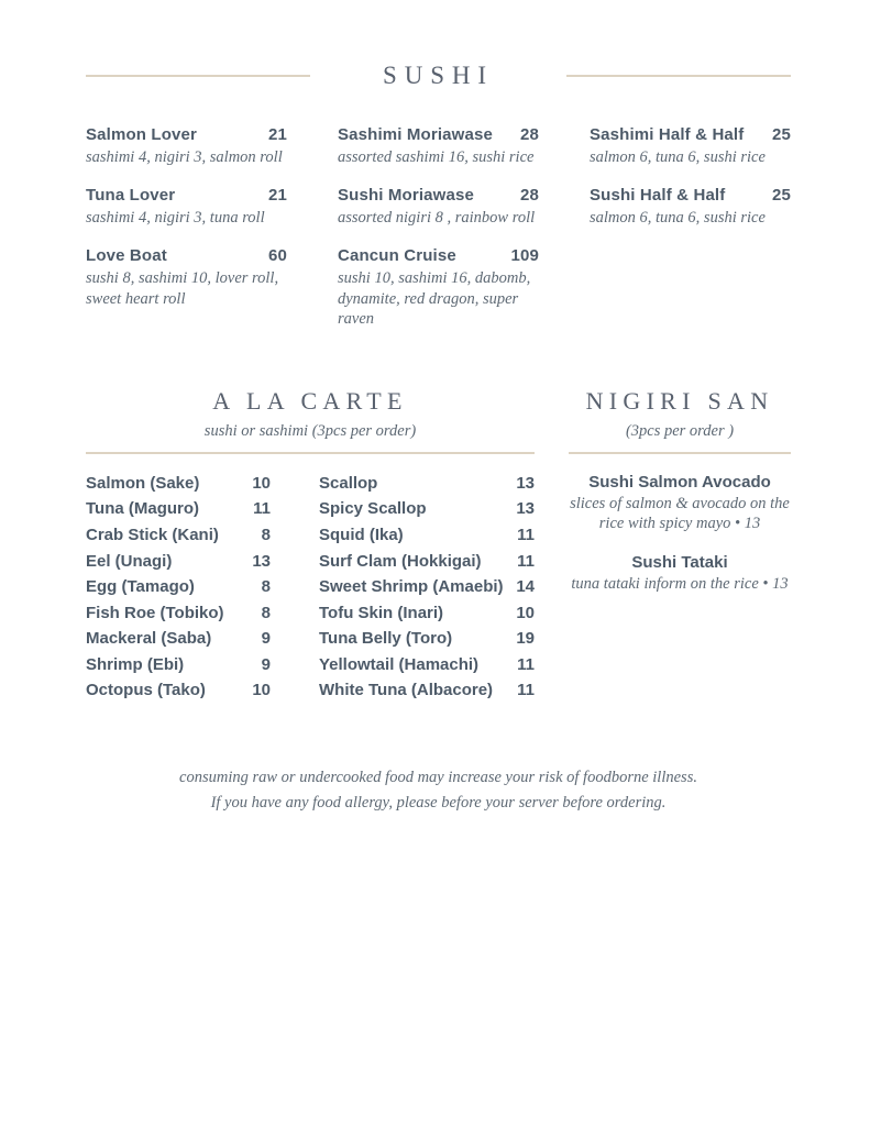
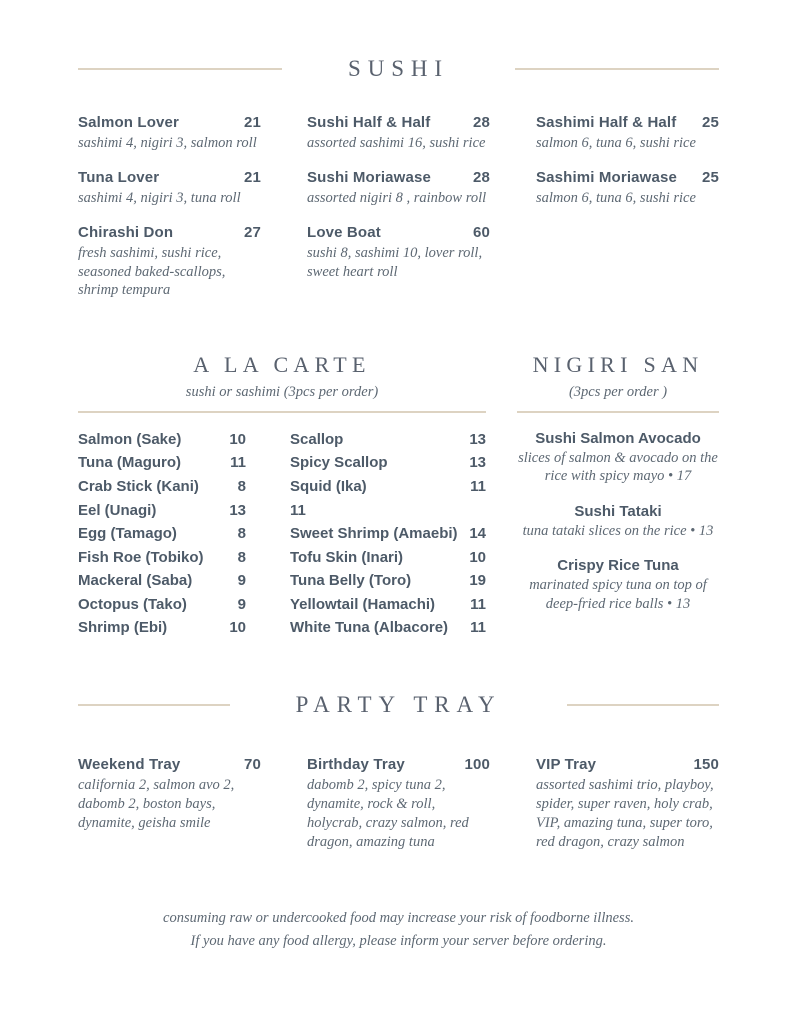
  SUSHI
  Salmon Lover
  21
  sashimi 4, nigiri 3, salmon roll
- Sashimi Moriawase
+ Sushi Half & Half
  28
  assorted sashimi 16, sushi rice
  Sashimi Half & Half
  25
  salmon 6, tuna 6, sushi rice
  Tuna Lover
  21
  sashimi 4, nigiri 3, tuna roll
  Sushi Moriawase
  28
  assorted nigiri 8 , rainbow roll
- Sushi Half & Half
+ Sashimi Moriawase
  25
  salmon 6, tuna 6, sushi rice
+ Chirashi Don
+ 27
+ fresh sashimi, sushi rice, seasoned baked-scallops, shrimp tempura
  Love Boat
  60
  sushi 8, sashimi 10, lover roll, sweet heart roll
- Cancun Cruise
- 109
- sushi 10, sashimi 16, dabomb, dynamite, red dragon, super raven
  A LA CARTE
  sushi or sashimi (3pcs per order)
  Salmon (Sake)
  10
  Tuna (Maguro)
  11
  Crab Stick (Kani)
  8
  Eel (Unagi)
  13
  Egg (Tamago)
  8
  Fish Roe (Tobiko)
  8
  Mackeral (Saba)
  9
- Shrimp (Ebi)
+ Octopus (Tako)
  9
- Octopus (Tako)
+ Shrimp (Ebi)
  10
  Scallop
  13
  Spicy Scallop
  13
  Squid (Ika)
  11
- Surf Clam (Hokkigai)
  11
  Sweet Shrimp (Amaebi)
  14
  Tofu Skin (Inari)
  10
  Tuna Belly (Toro)
  19
  Yellowtail (Hamachi)
  11
  White Tuna (Albacore)
  11
  NIGIRI SAN
  (3pcs per order )
  Sushi Salmon Avocado
- slices of salmon & avocado on the rice with spicy mayo • 13
+ slices of salmon & avocado on the rice with spicy mayo • 17
  Sushi Tataki
- tuna tataki inform on the rice • 13
+ tuna tataki slices on the rice • 13
+ Crispy Rice Tuna
+ marinated spicy tuna on top of deep-fried rice balls • 13
+ PARTY TRAY
+ Weekend Tray
+ 70
+ california 2, salmon avo 2, dabomb 2, boston bays, dynamite, geisha smile
+ Birthday Tray
+ 100
+ dabomb 2, spicy tuna 2, dynamite, rock & roll, holycrab, crazy salmon, red dragon, amazing tuna
+ VIP Tray
+ 150
+ assorted sashimi trio, playboy, spider, super raven, holy crab, VIP, amazing tuna, super toro, red dragon, crazy salmon
  consuming raw or undercooked food may increase your risk of foodborne illness.
- If you have any food allergy, please before your server before ordering.
+ If you have any food allergy, please inform your server before ordering.
